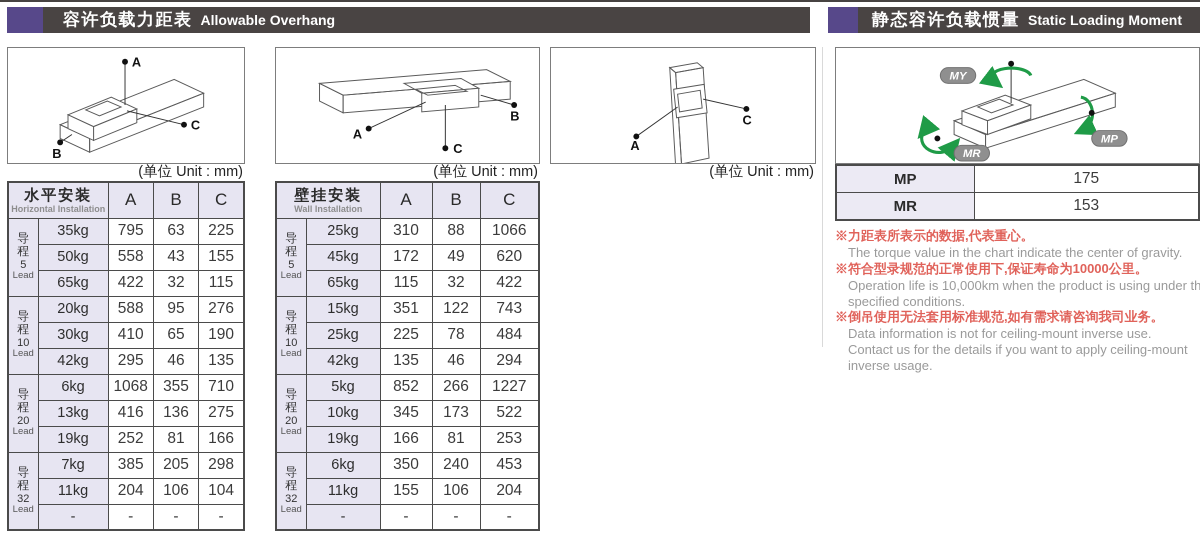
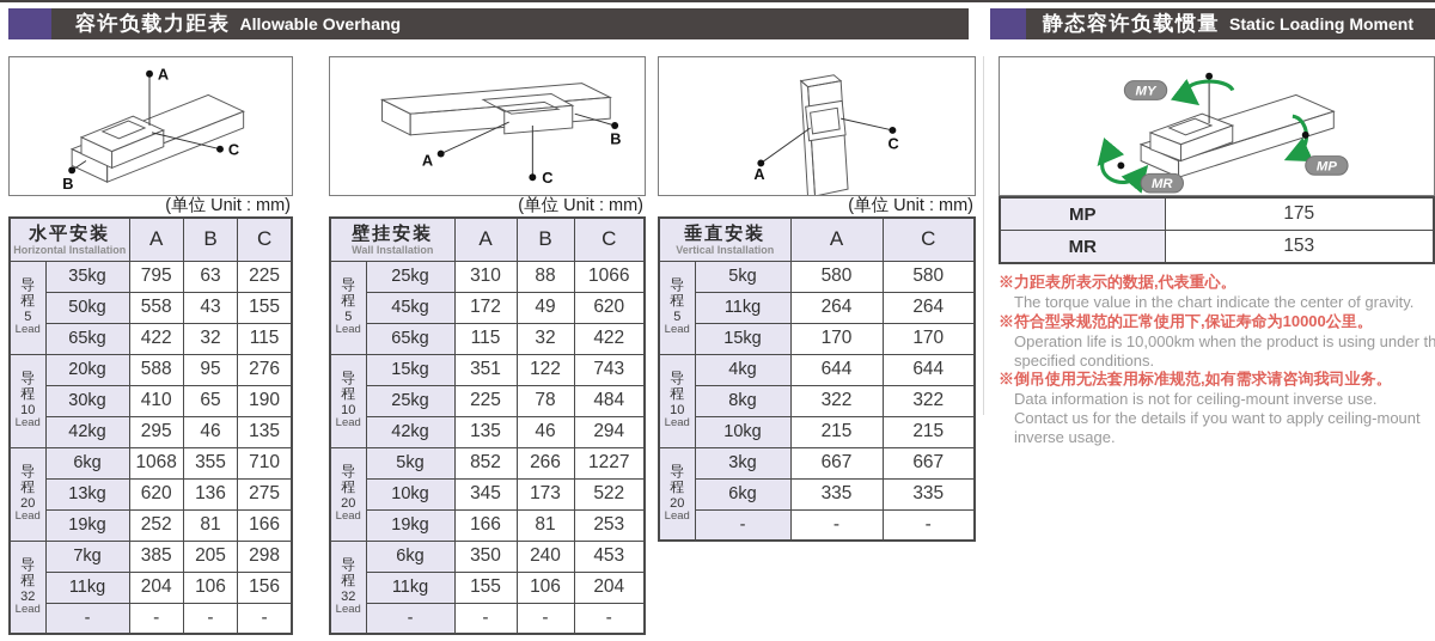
  容许负载力距表
  Allowable Overhang
  静态容许负载惯量
  Static Loading Moment
  A
  C
  B
  (单位 Unit : mm)
  水平安装 Horizontal Installation	A	B	C
  导程 5 Lead	35kg	795	63	225
  50kg	558	43	155
  65kg	422	32	115
  导程 10 Lead	20kg	588	95	276
  30kg	410	65	190
  42kg	295	46	135
  导程 20 Lead	6kg	1068	355	710
- 13kg	416	136	275
+ 13kg	620	136	275
  19kg	252	81	166
  导程 32 Lead	7kg	385	205	298
- 11kg	204	106	104
+ 11kg	204	106	156
  -	-	-	-
  A
  C
  B
  (单位 Unit : mm)
  壁挂安装 Wall Installation	A	B	C
  导程 5 Lead	25kg	310	88	1066
  45kg	172	49	620
  65kg	115	32	422
  导程 10 Lead	15kg	351	122	743
  25kg	225	78	484
  42kg	135	46	294
  导程 20 Lead	5kg	852	266	1227
  10kg	345	173	522
  19kg	166	81	253
  导程 32 Lead	6kg	350	240	453
  11kg	155	106	204
  -	-	-	-
  A
  C
  (单位 Unit : mm)
+ 垂直安装 Vertical Installation	A	C
+ 导程 5 Lead	5kg	580	580
+ 11kg	264	264
+ 15kg	170	170
+ 导程 10 Lead	4kg	644	644
+ 8kg	322	322
+ 10kg	215	215
+ 导程 20 Lead	3kg	667	667
+ 6kg	335	335
+ -	-	-
  MY
  MP
  MR
  MP	175
  MR	153
  ※力距表所表示的数据,代表重心。
  The torque value in the chart indicate the center of gravity.
  ※符合型录规范的正常使用下,保证寿命为10000公里。
  Operation life is 10,000km when the product is using under th specified conditions.
  ※倒吊使用无法套用标准规范,如有需求请咨询我司业务。
  Data information is not for ceiling-mount inverse use.
  Contact us for the details if you want to apply ceiling-mount inverse usage.
